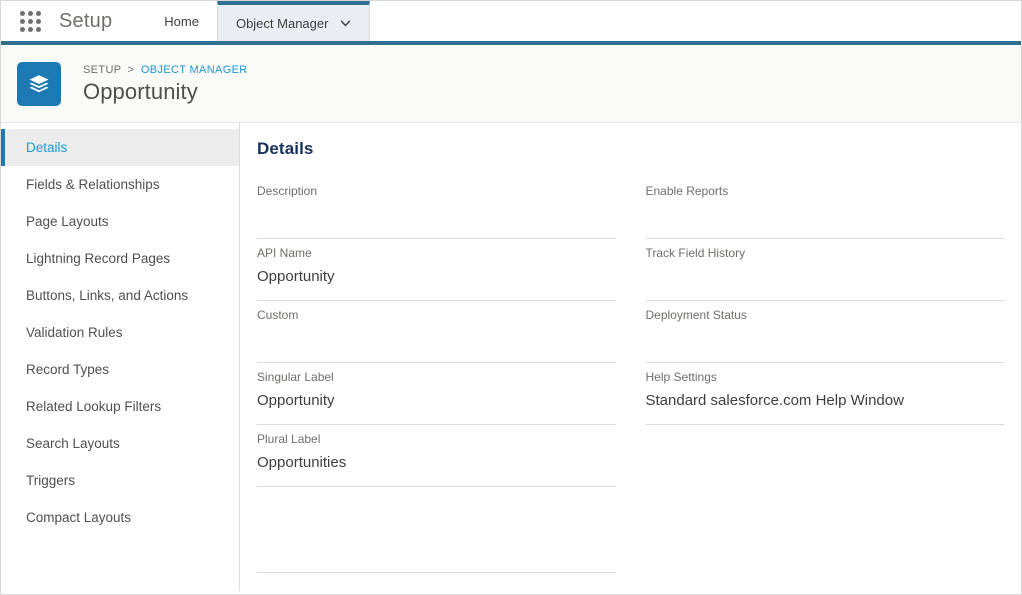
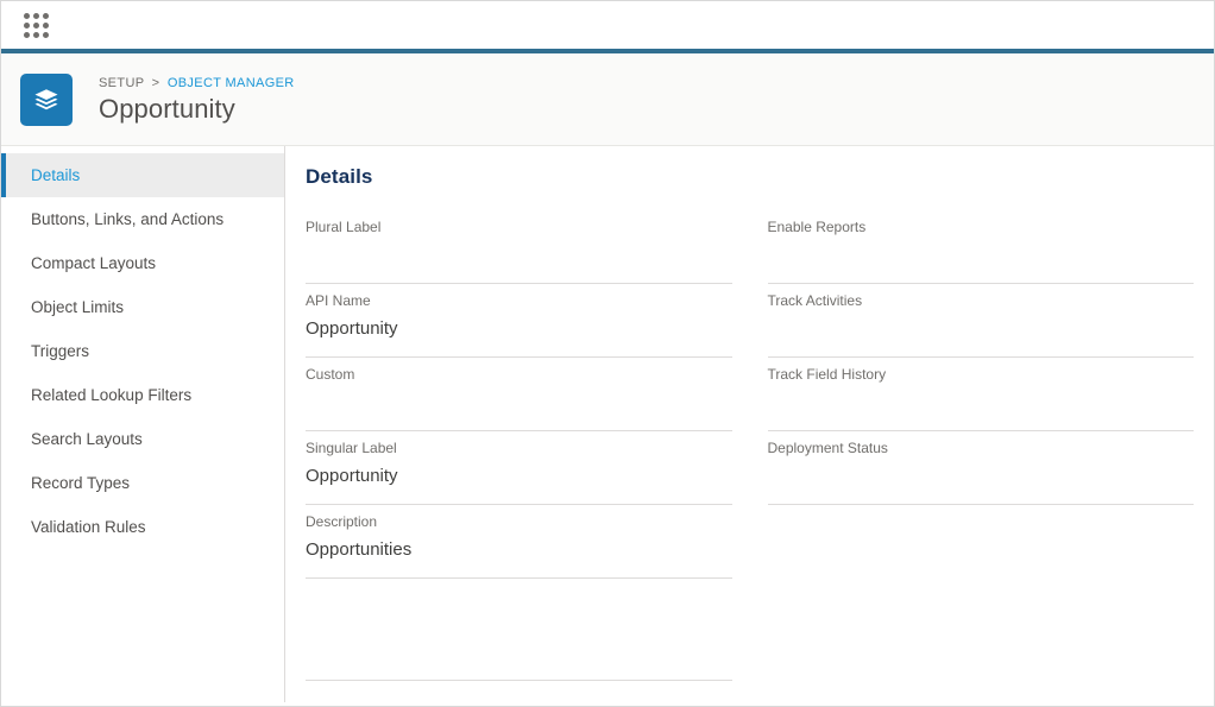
- Setup
- Home
- Object Manager
  SETUP > OBJECT MANAGER
  Opportunity
  Details
- Fields & Relationships
- Page Layouts
- Lightning Record Pages
  Buttons, Links, and Actions
- Validation Rules
+ Compact Layouts
+ Object Limits
- Record Types
+ Triggers
  Related Lookup Filters
  Search Layouts
- Triggers
+ Record Types
- Compact Layouts
+ Validation Rules
  Details
- Description
+ Plural Label
  API Name
  Opportunity
  Custom
  Singular Label
  Opportunity
- Plural Label
+ Description
  Opportunities
  Enable Reports
+ Track Activities
  Track Field History
  Deployment Status
- Help Settings
- Standard salesforce.com Help Window
